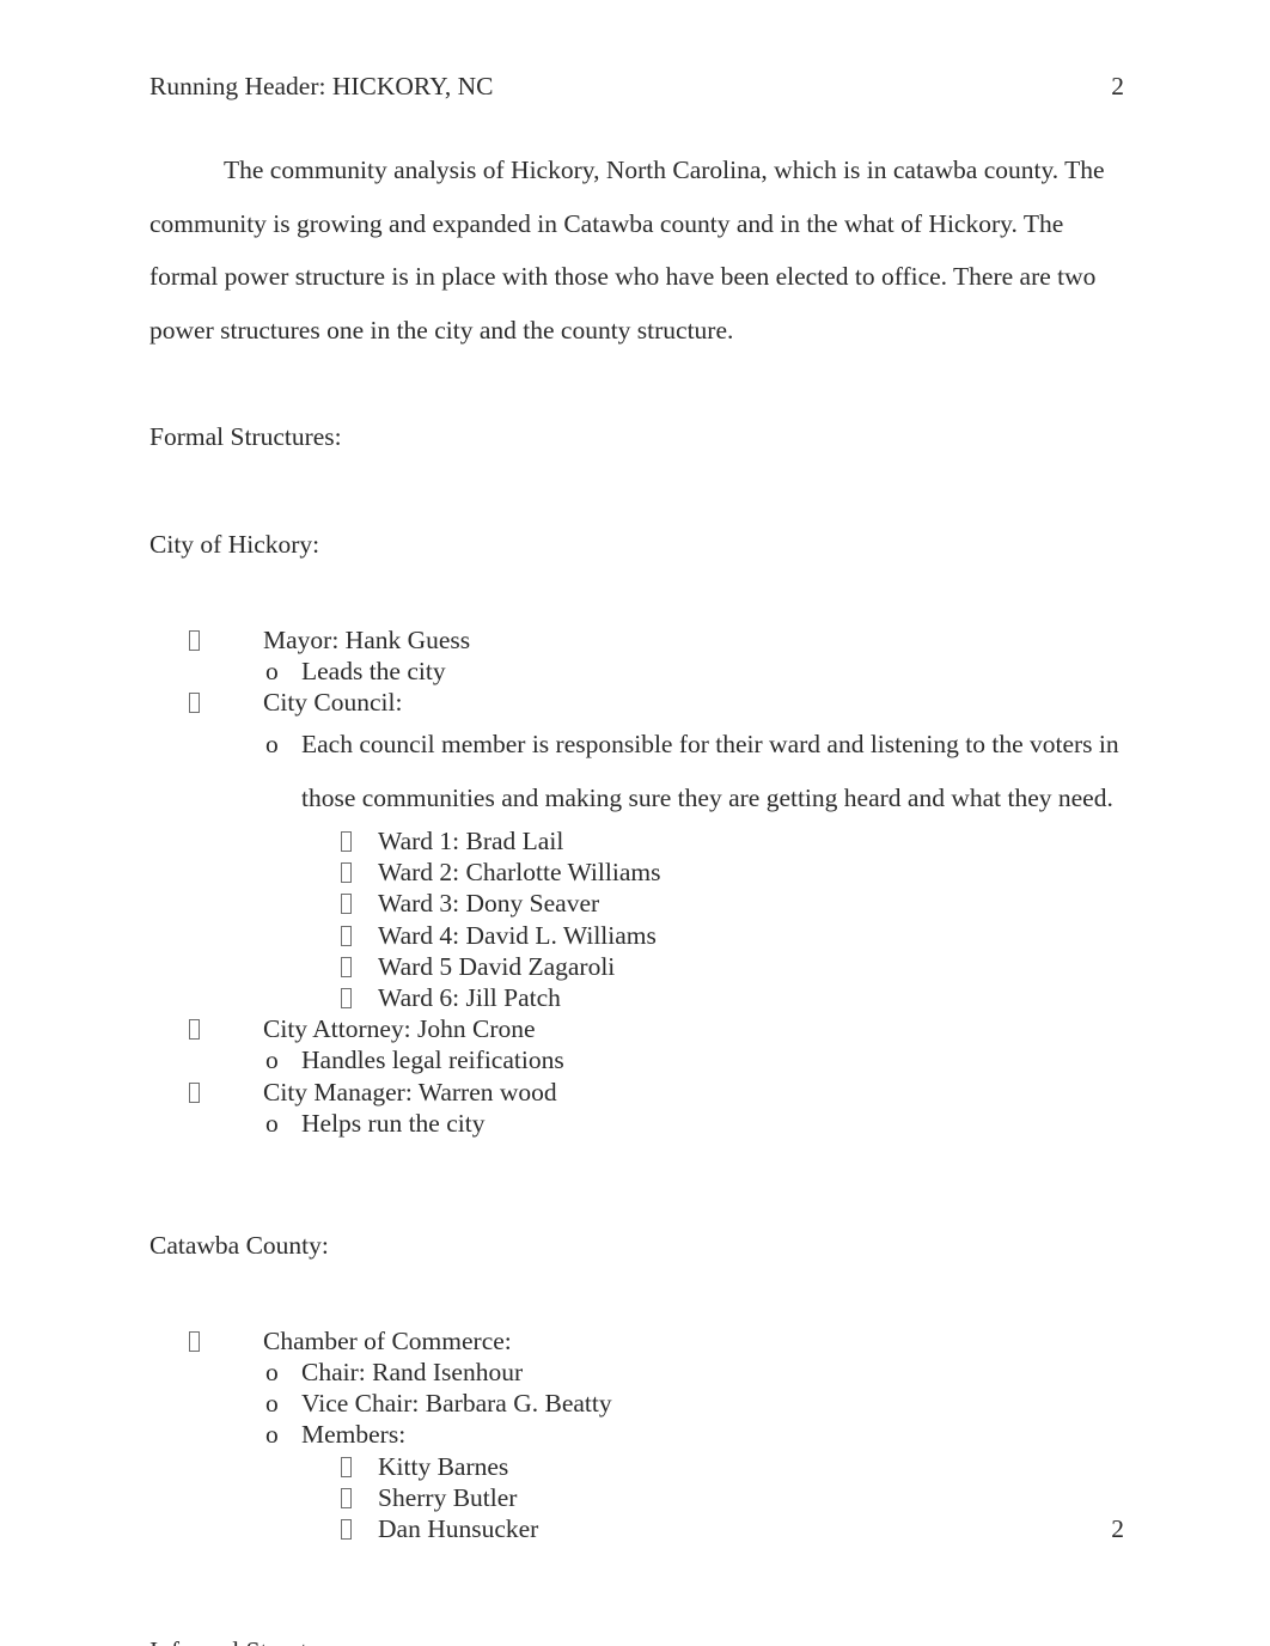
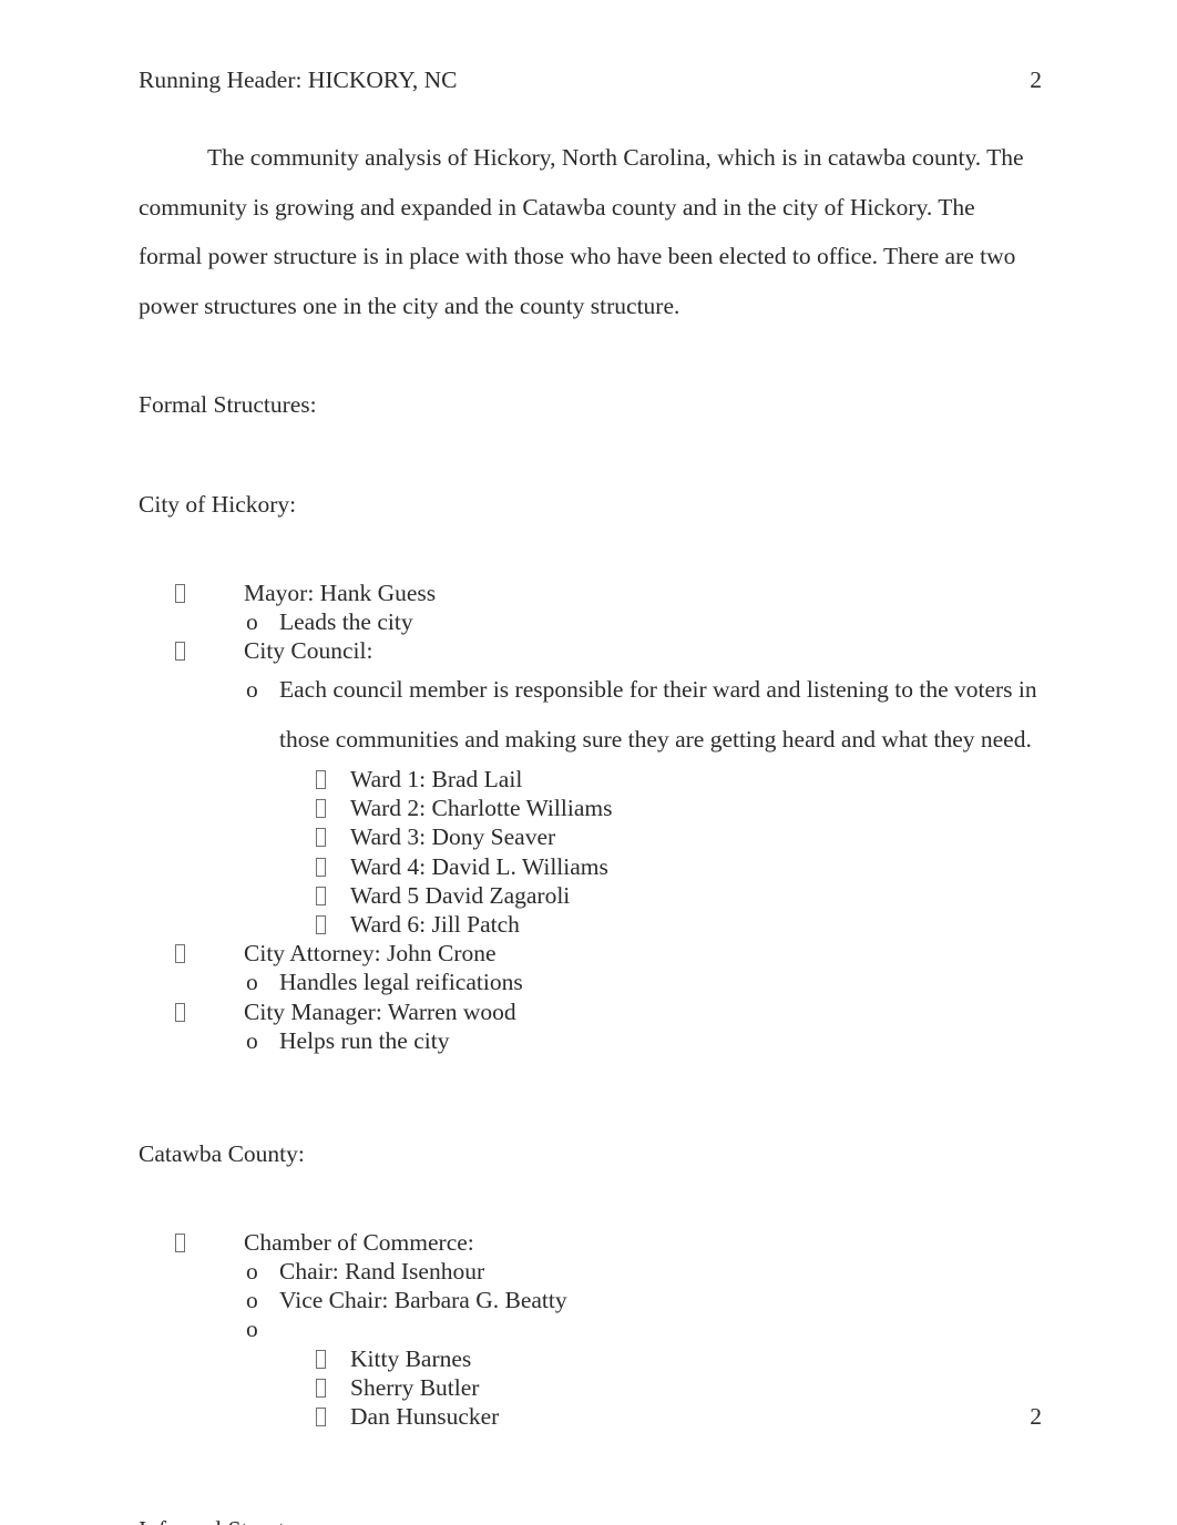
  Running Header: HICKORY, NC
  2
- The community analysis of Hickory, North Carolina, which is in catawba county. The community is growing and expanded in Catawba county and in the what of Hickory. The formal power structure is in place with those who have been elected to office. There are two power structures one in the city and the county structure.
+ The community analysis of Hickory, North Carolina, which is in catawba county. The community is growing and expanded in Catawba county and in the city of Hickory. The formal power structure is in place with those who have been elected to office. There are two power structures one in the city and the county structure.
  Formal Structures:
  City of Hickory:
  Mayor: Hank Guess
  o
  Leads the city
  City Council:
  o
  Each council member is responsible for their ward and listening to the voters in those communities and making sure they are getting heard and what they need.
  Ward 1: Brad Lail
  Ward 2: Charlotte Williams
  Ward 3: Dony Seaver
  Ward 4: David L. Williams
  Ward 5 David Zagaroli
  Ward 6: Jill Patch
  City Attorney: John Crone
  o
  Handles legal reifications
  City Manager: Warren wood
  o
  Helps run the city
  Catawba County:
  Chamber of Commerce:
  o
  Chair: Rand Isenhour
  o
  Vice Chair: Barbara G. Beatty
  o
- Members:
  Kitty Barnes
  Sherry Butler
  Dan Hunsucker
  2
